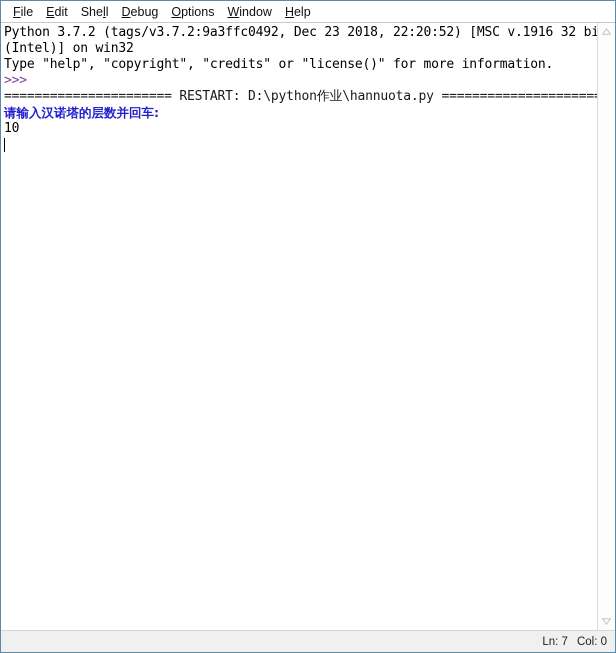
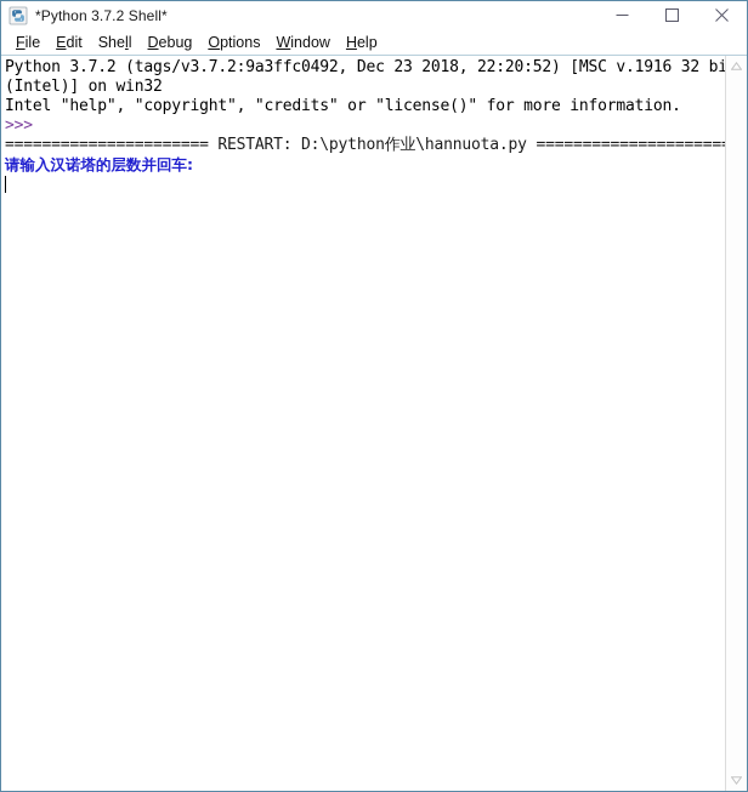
+ *Python 3.7.2 Shell*
  File
  Edit
  Shell
  Debug
  Options
  Window
  Help
  Python 3.7.2 (tags/v3.7.2:9a3ffc0492, Dec 23 2018, 22:20:52) [MSC v.1916 32 bi
  (Intel)] on win32
- Type "help", "copyright", "credits" or "license()" for more information.
+ Intel "help", "copyright", "credits" or "license()" for more information.
  >>>
  ====================== RESTART: D:\python作业\hannuota.py ====================
  请输入汉诺塔的层数并回车:
- 10
- Ln: 7
- Col: 0
